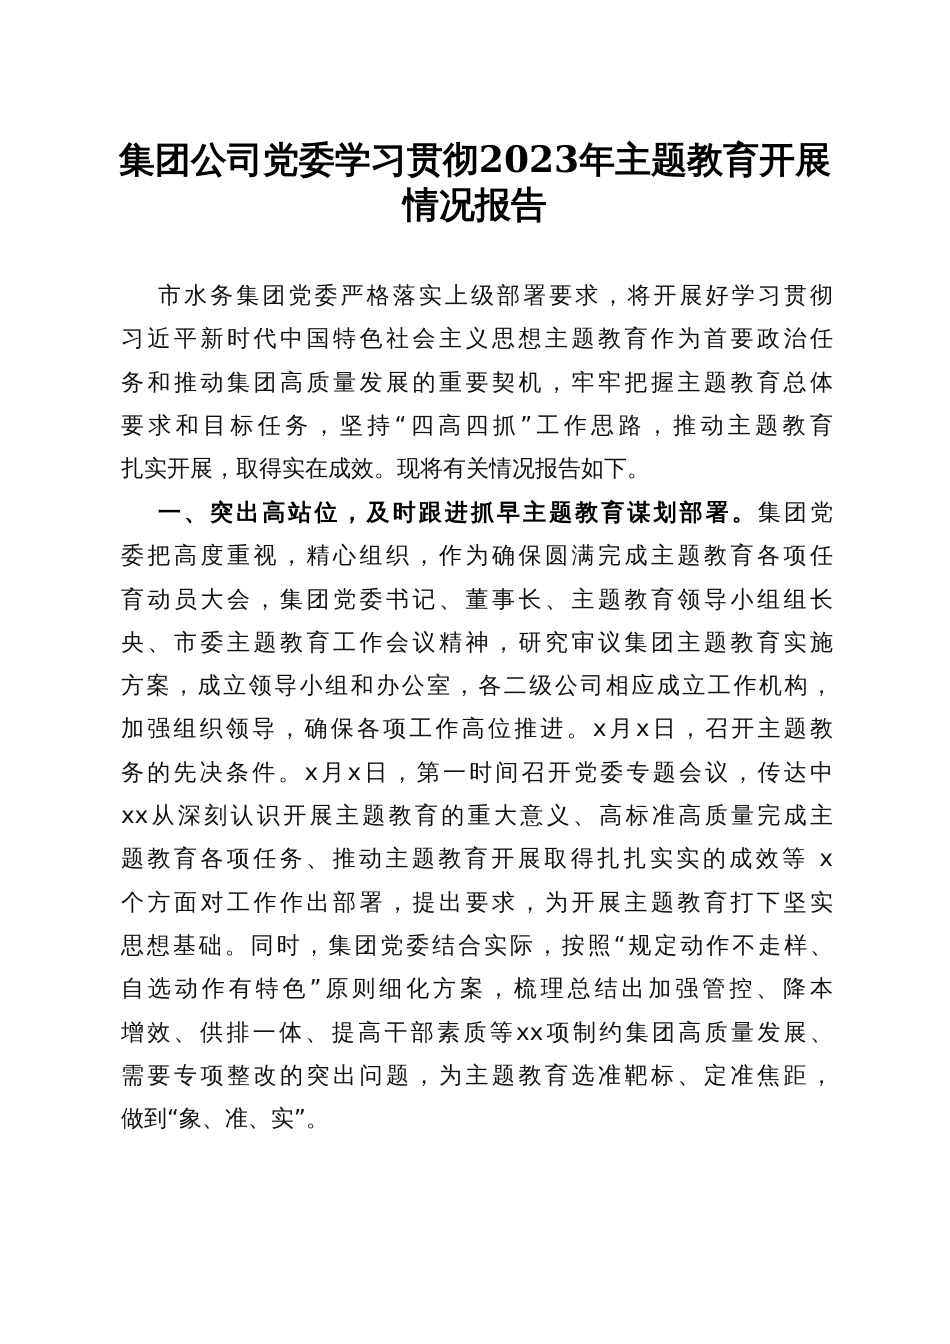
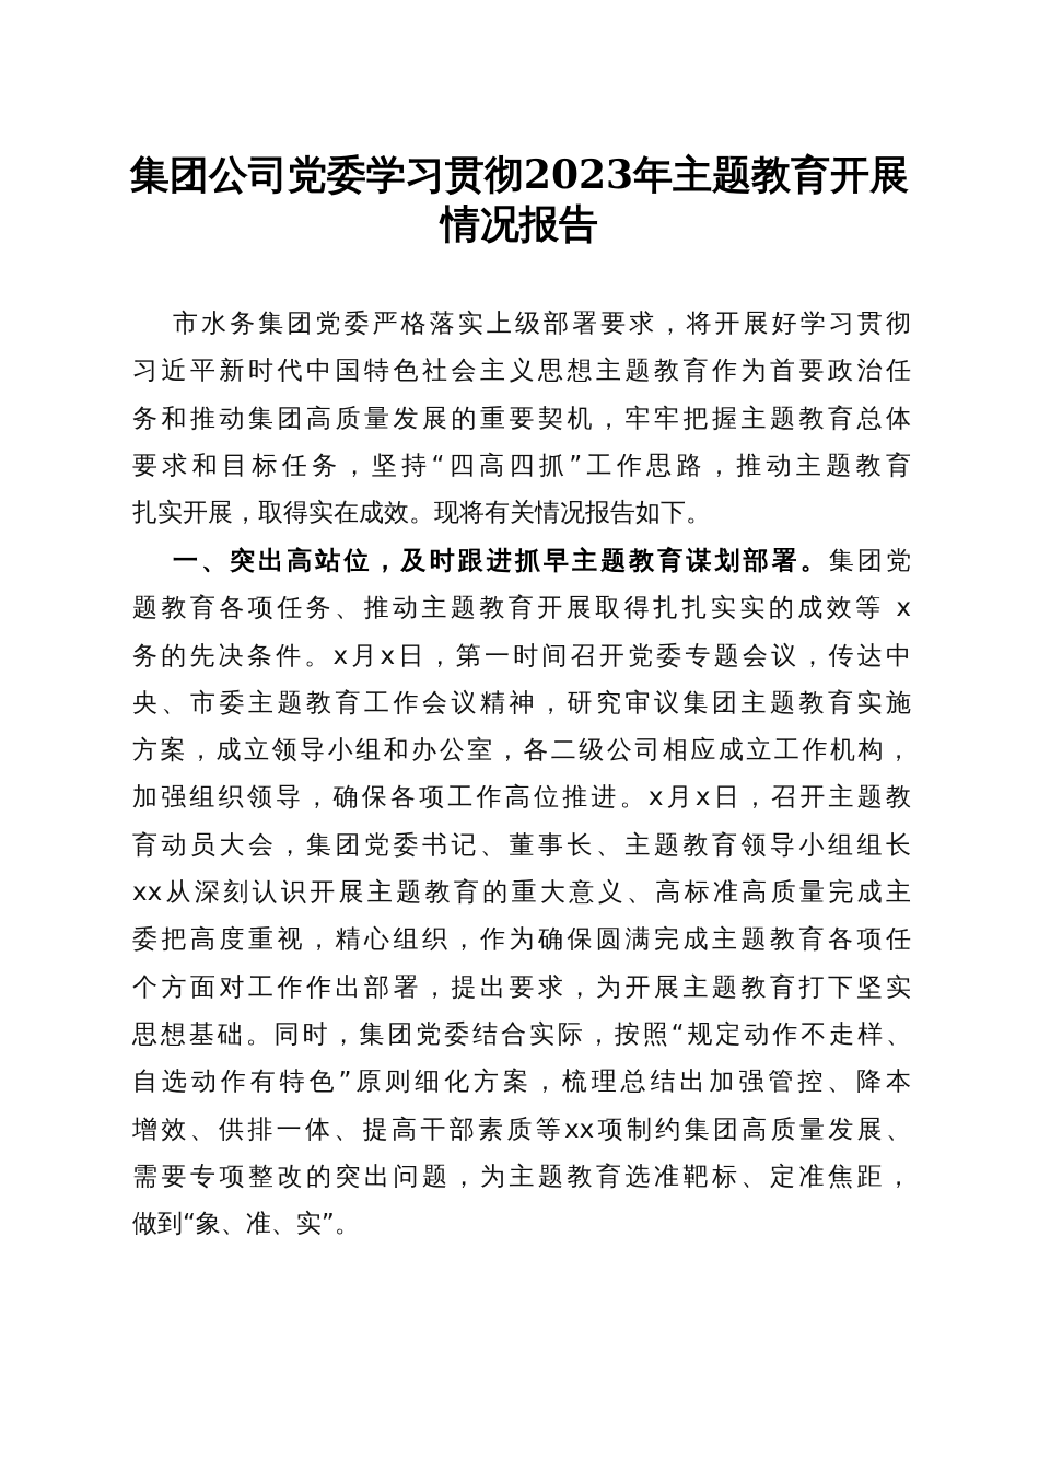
  集团公司党委学习贯彻2023年主题教育开展
  情况报告
  市水务集团党委严格落实上级部署要求，将开展好学习贯彻
  习近平新时代中国特色社会主义思想主题教育作为首要政治任
  务和推动集团高质量发展的重要契机，牢牢把握主题教育总体
  要求和目标任务，坚持“四高四抓”工作思路，推动主题教育
  扎实开展，取得实在成效。现将有关情况报告如下。
  一、突出高站位，及时跟进抓早主题教育谋划部署。集团党
- 委把高度重视，精心组织，作为确保圆满完成主题教育各项任
+ 题教育各项任务、推动主题教育开展取得扎扎实实的成效等 x
- 育动员大会，集团党委书记、董事长、主题教育领导小组组长
+ 务的先决条件。x月x日，第一时间召开党委专题会议，传达中
  央、市委主题教育工作会议精神，研究审议集团主题教育实施
  方案，成立领导小组和办公室，各二级公司相应成立工作机构，
  加强组织领导，确保各项工作高位推进。x月x日，召开主题教
- 务的先决条件。x月x日，第一时间召开党委专题会议，传达中
+ 育动员大会，集团党委书记、董事长、主题教育领导小组组长
  xx从深刻认识开展主题教育的重大意义、高标准高质量完成主
- 题教育各项任务、推动主题教育开展取得扎扎实实的成效等 x
+ 委把高度重视，精心组织，作为确保圆满完成主题教育各项任
  个方面对工作作出部署，提出要求，为开展主题教育打下坚实
  思想基础。同时，集团党委结合实际，按照“规定动作不走样、
  自选动作有特色”原则细化方案，梳理总结出加强管控、降本
  增效、供排一体、提高干部素质等xx项制约集团高质量发展、
  需要专项整改的突出问题，为主题教育选准靶标、定准焦距，
  做到“象、准、实”。
